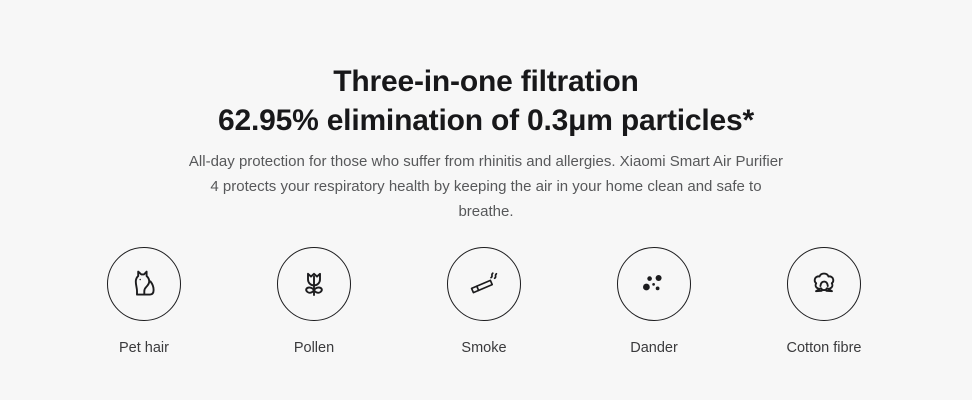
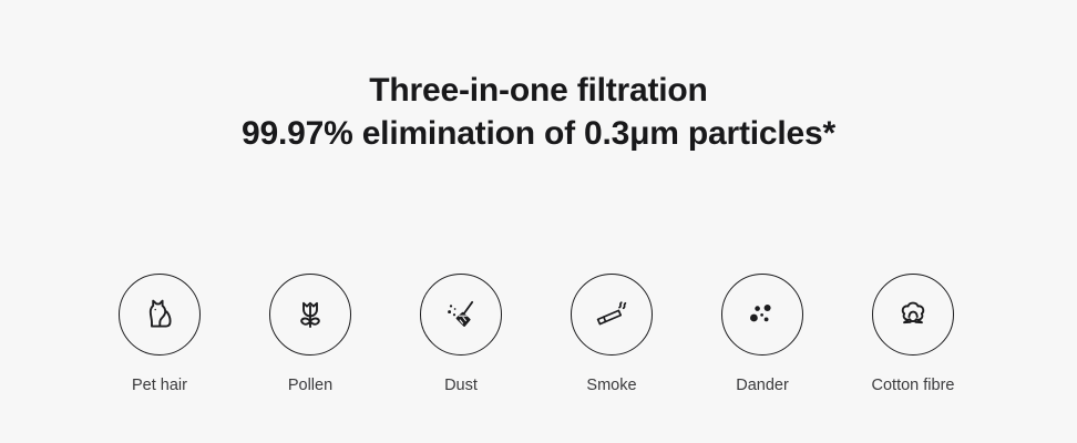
  Three-in-one filtration
- 62.95% elimination of 0.3μm particles*
+ 99.97% elimination of 0.3μm particles*
- All-day protection for those who suffer from rhinitis and allergies. Xiaomi Smart Air Purifier 4 protects your respiratory health by keeping the air in your home clean and safe to breathe.
  Pet hair
  Pollen
+ Dust
  Smoke
  Dander
  Cotton fibre
